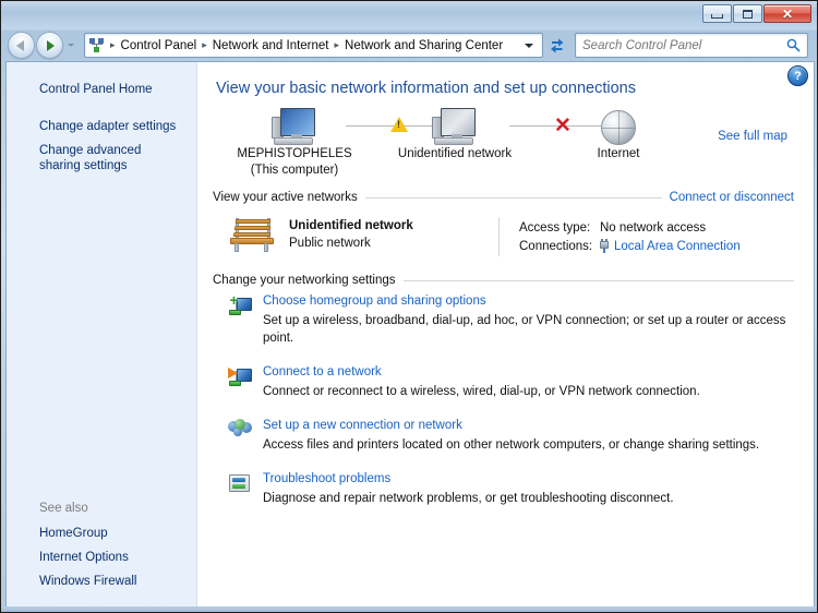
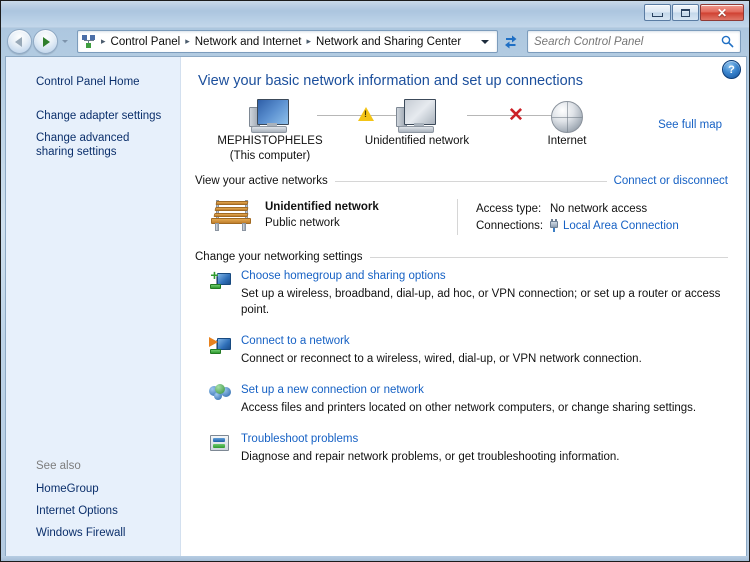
  ✕
  ▸
  Control Panel
  ▸
  Network and Internet
  ▸
  Network and Sharing Center
  Search Control Panel
  Control Panel Home
  Change adapter settings
  Change advanced sharing settings
  See also
  HomeGroup
  Internet Options
  Windows Firewall
  ?
  View your basic network information and set up connections
  ✕
  MEPHISTOPHELES
  (This computer)
  Unidentified network
  Internet
  See full map
  View your active networks
  Connect or disconnect
  Unidentified network
  Public network
  Access type:
  No network access
  Connections:
  Local Area Connection
  Change your networking settings
  +
  Choose homegroup and sharing options
  Set up a wireless, broadband, dial-up, ad hoc, or VPN connection; or set up a router or access point.
  Connect to a network
  Connect or reconnect to a wireless, wired, dial-up, or VPN network connection.
  Set up a new connection or network
  Access files and printers located on other network computers, or change sharing settings.
  Troubleshoot problems
- Diagnose and repair network problems, or get troubleshooting disconnect.
+ Diagnose and repair network problems, or get troubleshooting information.
